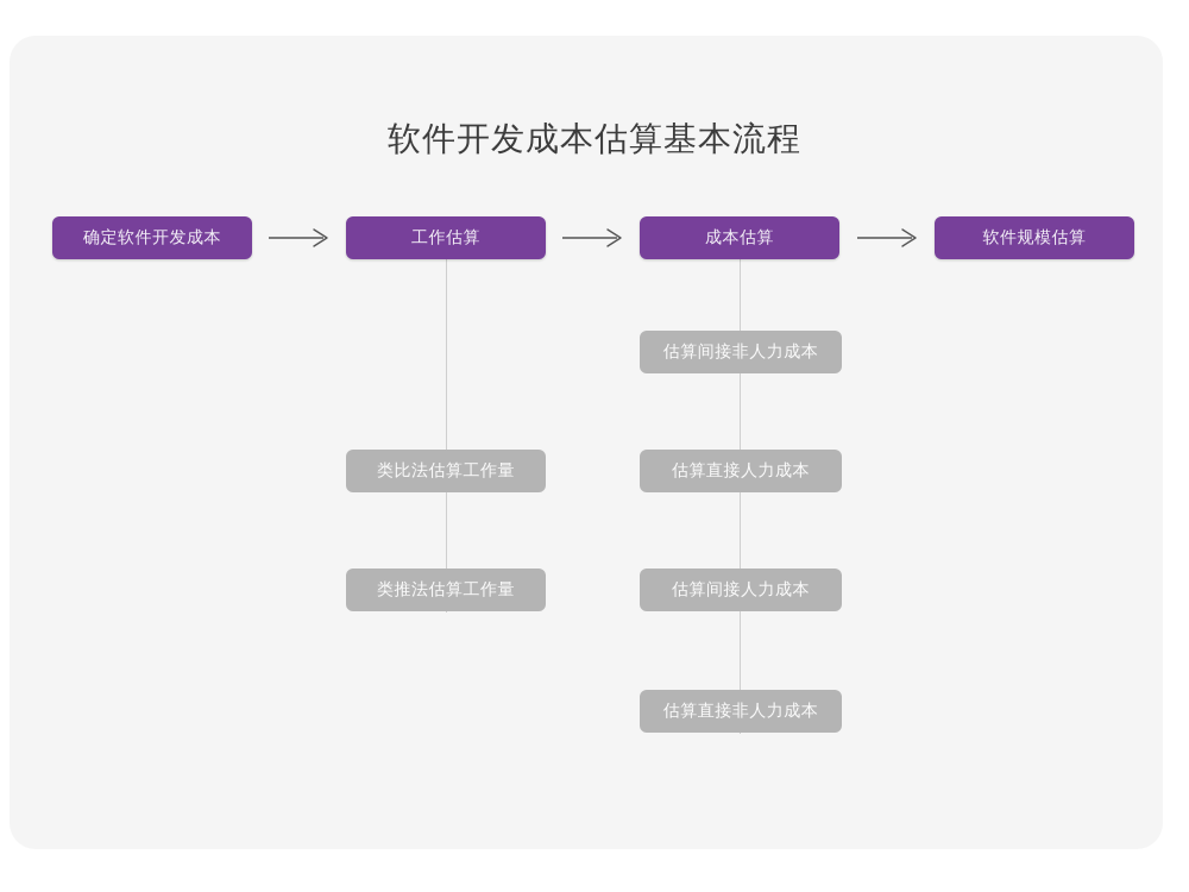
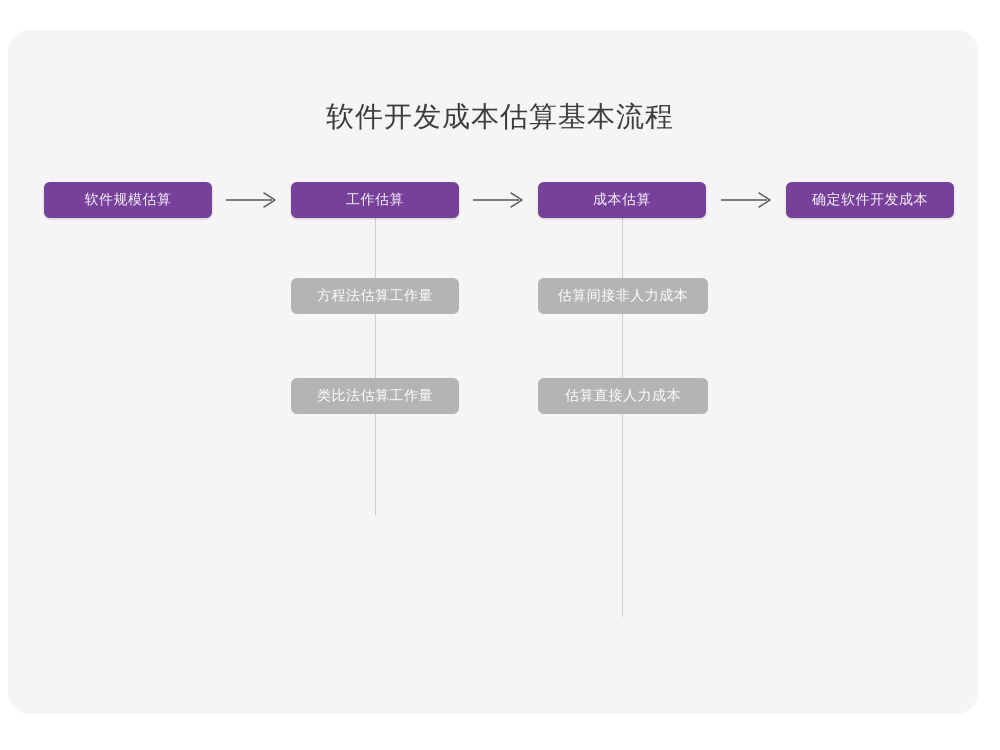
  软件开发成本估算基本流程
- 确定软件开发成本
+ 软件规模估算
  工作估算
  成本估算
- 软件规模估算
+ 确定软件开发成本
+ 方程法估算工作量
  类比法估算工作量
- 类推法估算工作量
  估算间接非人力成本
  估算直接人力成本
- 估算间接人力成本
- 估算直接非人力成本
